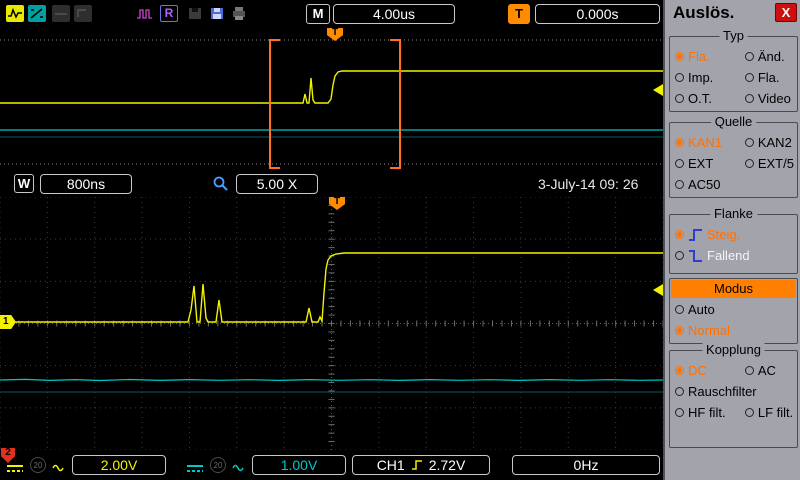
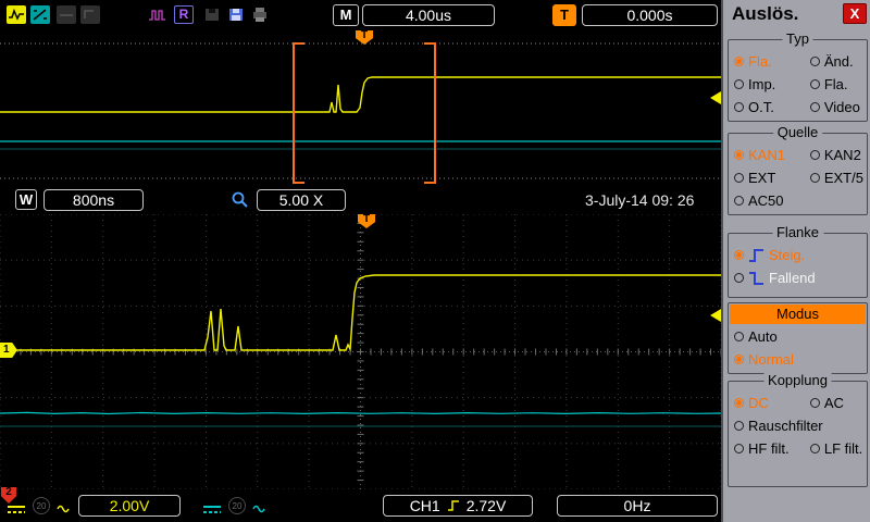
  R
  M
  4.00us
  T
  0.000s
  T
  W
  800ns
  5.00 X
  3-July-14 09: 26
  T
  1
  2
  20
  2.00V
  20
- 1.00V
  CH1
  2.72V
  0Hz
  Auslös.
  X
  Typ
  Fla.
  Änd.
  Imp.
  Fla.
  O.T.
  Video
  Quelle
  KAN1
  KAN2
  EXT
  EXT/5
  AC50
  Flanke
  Steig.
  Fallend
  Modus
  Auto
  Normal
  Kopplung
  DC
  AC
  Rauschfilter
  HF filt.
  LF filt.
